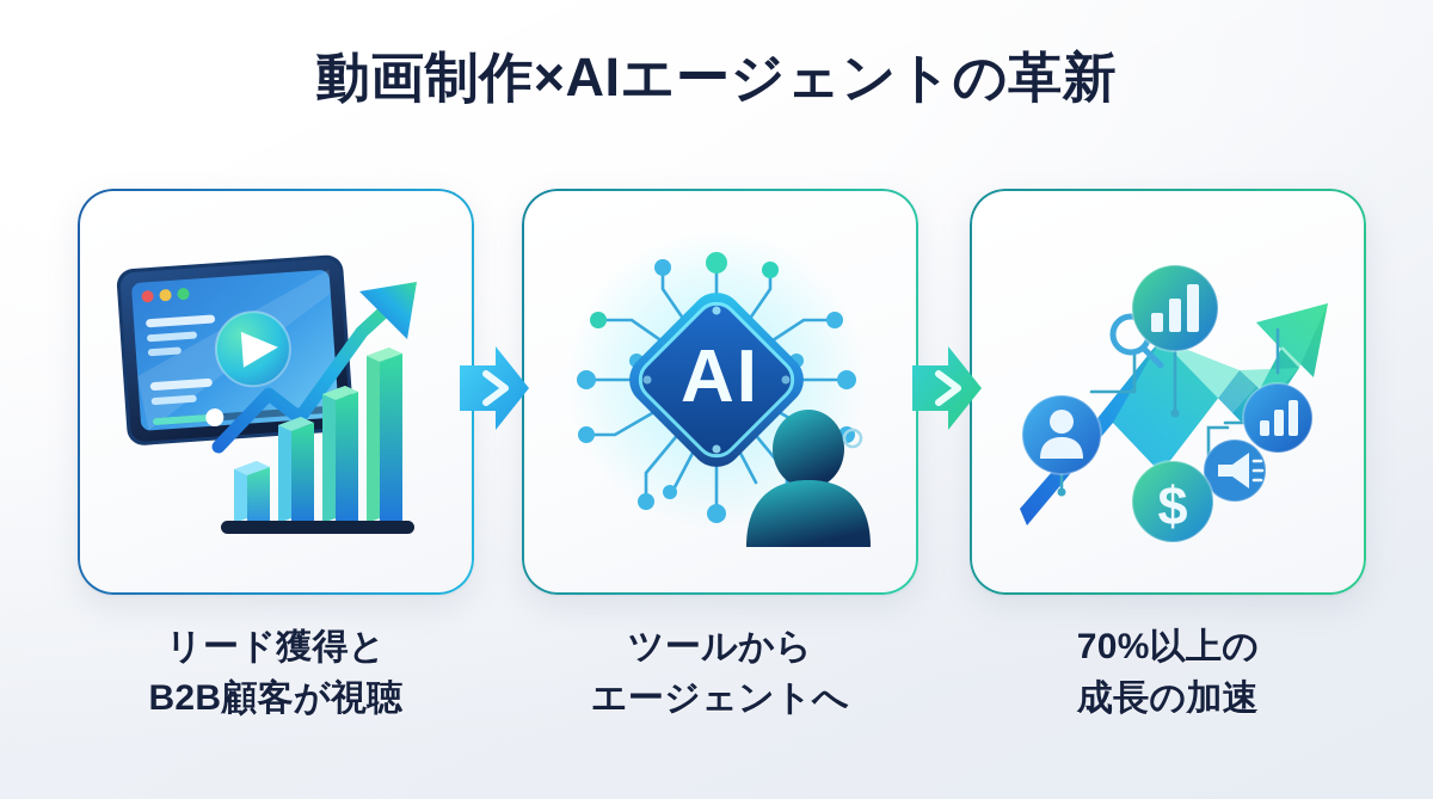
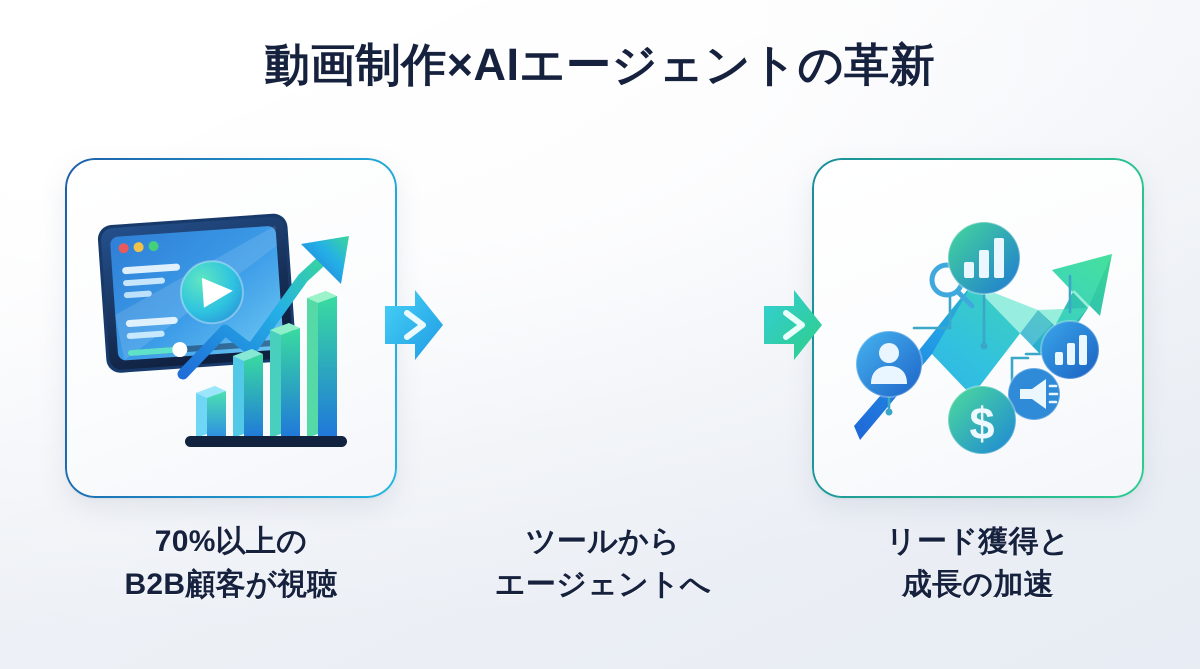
  動画制作×AIエージェントの革新
- AI
  $
- リード獲得と
+ 70%以上の
  B2B顧客が視聴
  ツールから
  エージェントへ
- 70%以上の
+ リード獲得と
  成長の加速
